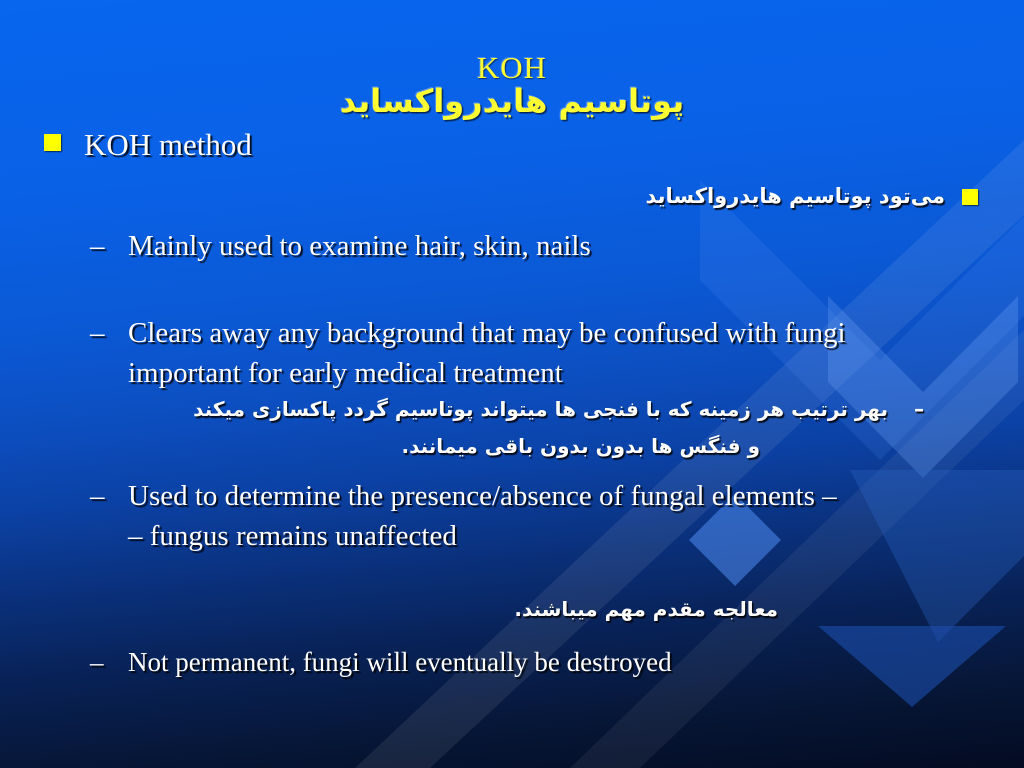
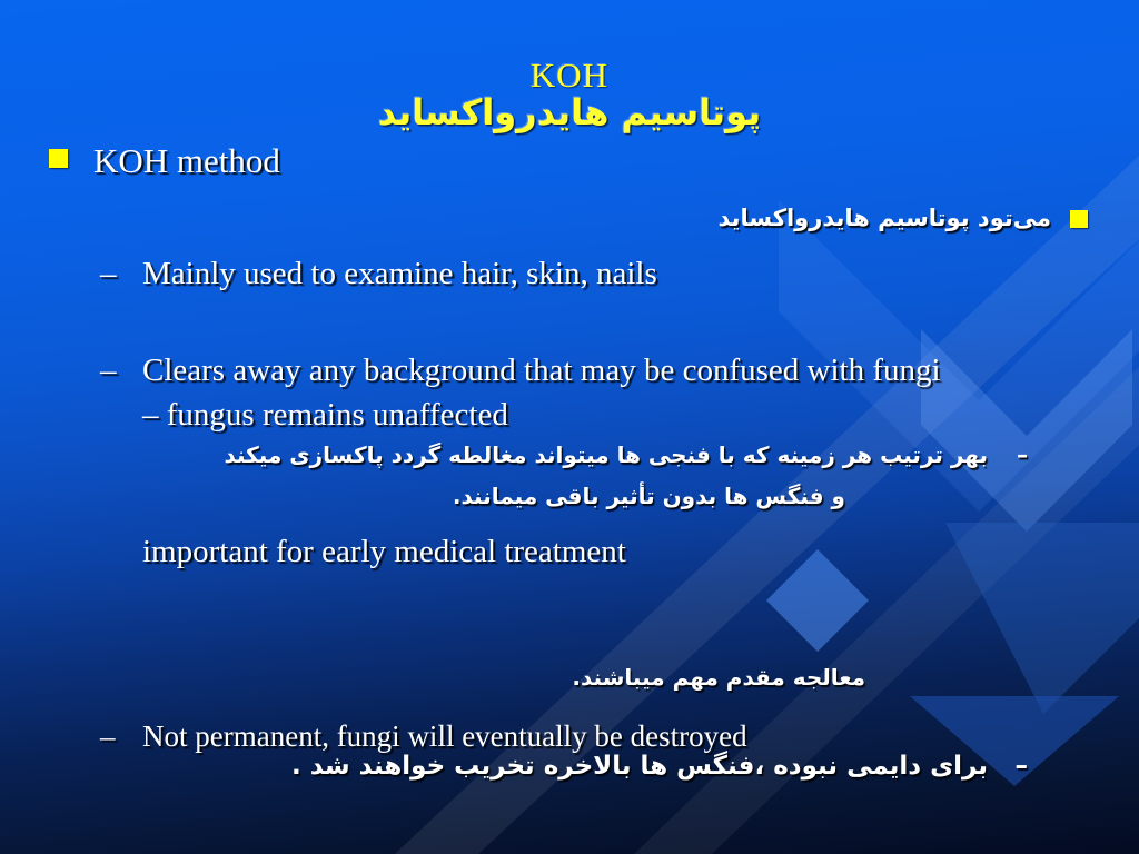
  KOH
  پوتاسیم هایدرواکساید
  KOH method
  می‌تود پوتاسیم هایدرواکساید
  – Mainly used to examine hair, skin, nails
  – Clears away any background that may be confused with fungi
- important for early medical treatment
+ – fungus remains unaffected
- –بهر ترتیب هر زمینه که با فنجی ها میتواند پوتاسیم گردد پاکسازی میکند
+ –بهر ترتیب هر زمینه که با فنجی ها میتواند مغالطه گردد پاکسازی میکند
- و فنگس ها بدون بدون باقی میمانند.
+ و فنگس ها بدون تأثیر باقی میمانند.
- – Used to determine the presence/absence of fungal elements –
- – fungus remains unaffected
+ important for early medical treatment
  معالجه مقدم مهم میباشند.
  – Not permanent, fungi will eventually be destroyed
+ –برای دایمی نبوده ،فنگس ها بالاخره تخریب خواهند شد .
